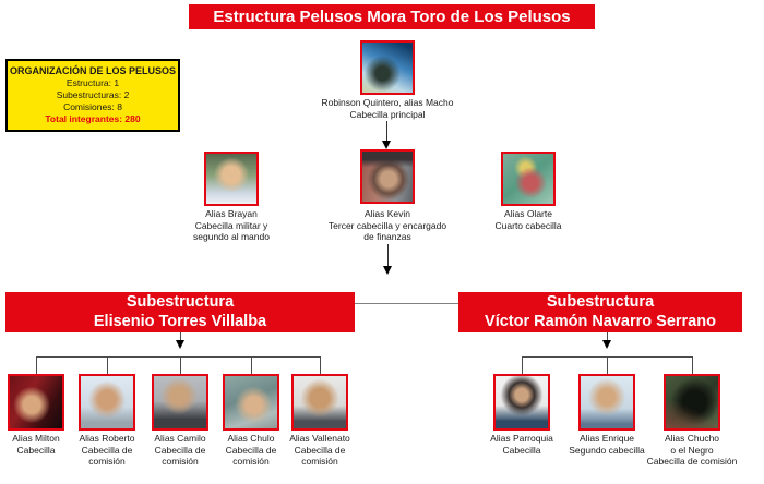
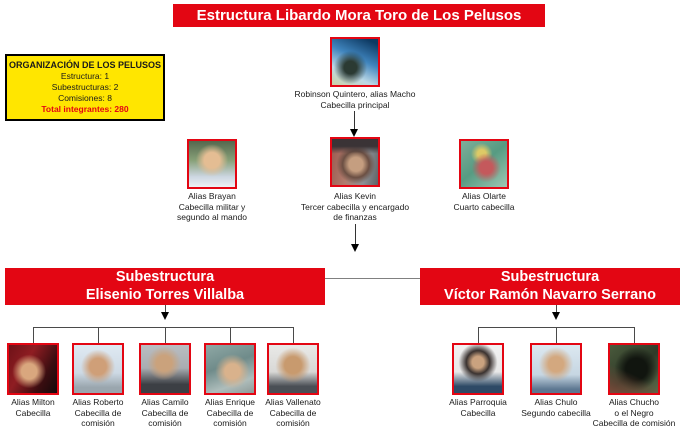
- Estructura Pelusos Mora Toro de Los Pelusos
+ Estructura Libardo Mora Toro de Los Pelusos
  ORGANIZACIÓN DE LOS PELUSOS
  Estructura: 1
  Subestructuras: 2
  Comisiones: 8
  Total integrantes: 280
  Robinson Quintero, alias Macho
  Cabecilla principal
  Alias Brayan
  Cabecilla militar y
  segundo al mando
  Alias Kevin
  Tercer cabecilla y encargado
  de finanzas
  Alias Olarte
  Cuarto cabecilla
  Subestructura
  Elisenio Torres Villalba
  Subestructura
  Víctor Ramón Navarro Serrano
  Alias Milton
  Cabecilla
  Alias Roberto
  Cabecilla de
  comisión
  Alias Camilo
  Cabecilla de
  comisión
- Alias Chulo
+ Alias Enrique
  Cabecilla de
  comisión
  Alias Vallenato
  Cabecilla de
  comisión
  Alias Parroquia
  Cabecilla
- Alias Enrique
+ Alias Chulo
  Segundo cabecilla
  Alias Chucho
  o el Negro
  Cabecilla de comisión
